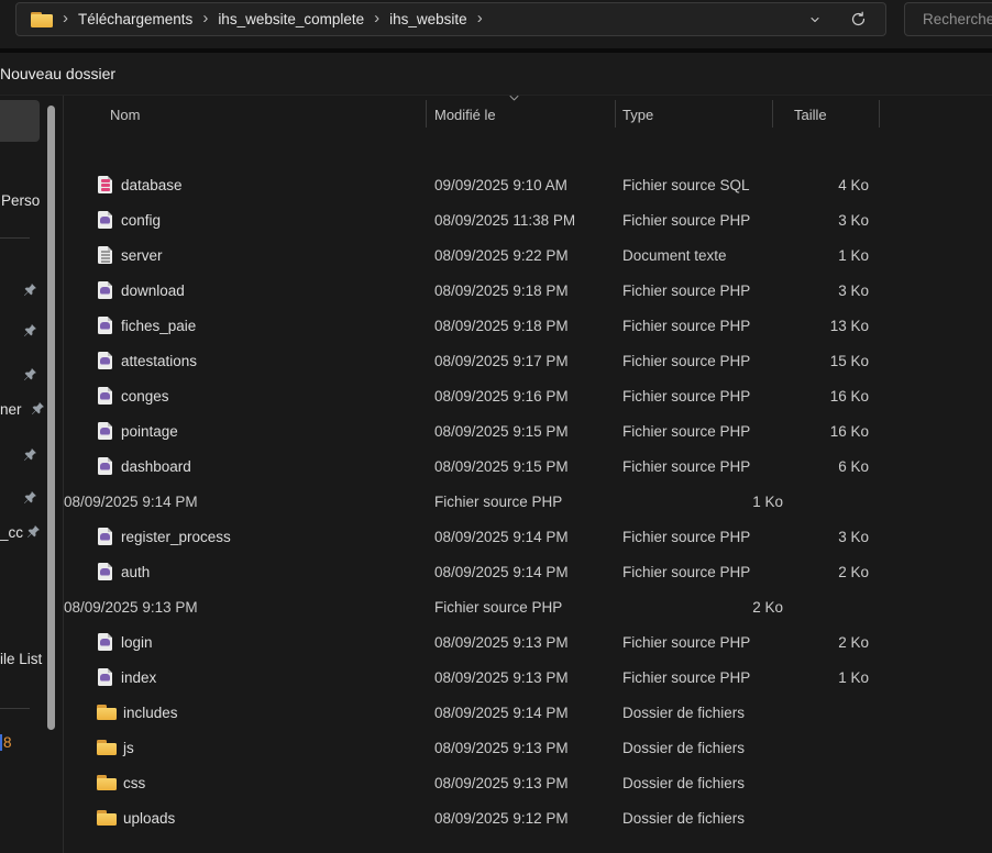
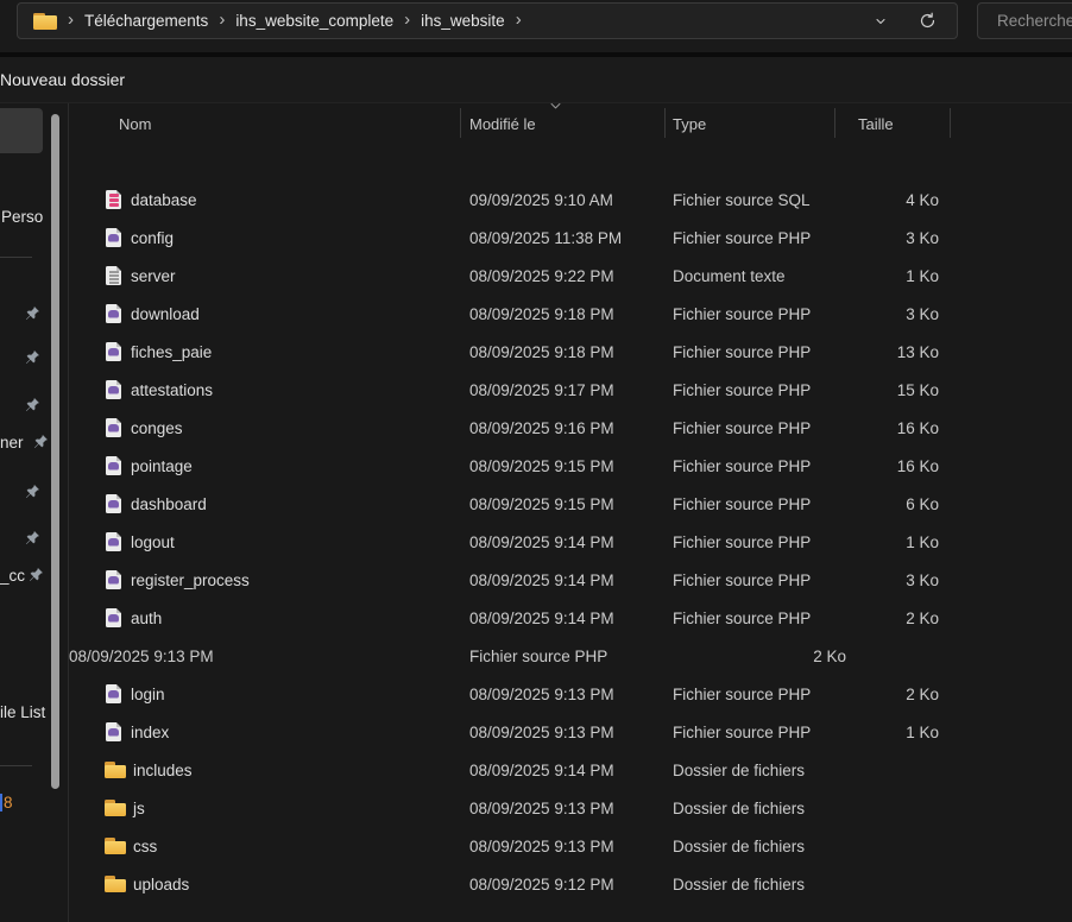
  ›
  Téléchargements
  ›
  ihs_website_complete
  ›
  ihs_website
  ›
  Recherche
  Nouveau dossier
  Perso
  ner
  _cc
  ile List
  8
  Nom
  Modifié le
  Type
  Taille
  database
  09/09/2025 9:10 AM
  Fichier source SQL
  4 Ko
  config
  08/09/2025 11:38 PM
  Fichier source PHP
  3 Ko
  server
  08/09/2025 9:22 PM
  Document texte
  1 Ko
  download
  08/09/2025 9:18 PM
  Fichier source PHP
  3 Ko
  fiches_paie
  08/09/2025 9:18 PM
  Fichier source PHP
  13 Ko
  attestations
  08/09/2025 9:17 PM
  Fichier source PHP
  15 Ko
  conges
  08/09/2025 9:16 PM
  Fichier source PHP
  16 Ko
  pointage
  08/09/2025 9:15 PM
  Fichier source PHP
  16 Ko
  dashboard
  08/09/2025 9:15 PM
  Fichier source PHP
  6 Ko
+ logout
  08/09/2025 9:14 PM
  Fichier source PHP
  1 Ko
  register_process
  08/09/2025 9:14 PM
  Fichier source PHP
  3 Ko
  auth
  08/09/2025 9:14 PM
  Fichier source PHP
  2 Ko
  08/09/2025 9:13 PM
  Fichier source PHP
  2 Ko
  login
  08/09/2025 9:13 PM
  Fichier source PHP
  2 Ko
  index
  08/09/2025 9:13 PM
  Fichier source PHP
  1 Ko
  includes
  08/09/2025 9:14 PM
  Dossier de fichiers
  js
  08/09/2025 9:13 PM
  Dossier de fichiers
  css
  08/09/2025 9:13 PM
  Dossier de fichiers
  uploads
  08/09/2025 9:12 PM
  Dossier de fichiers
